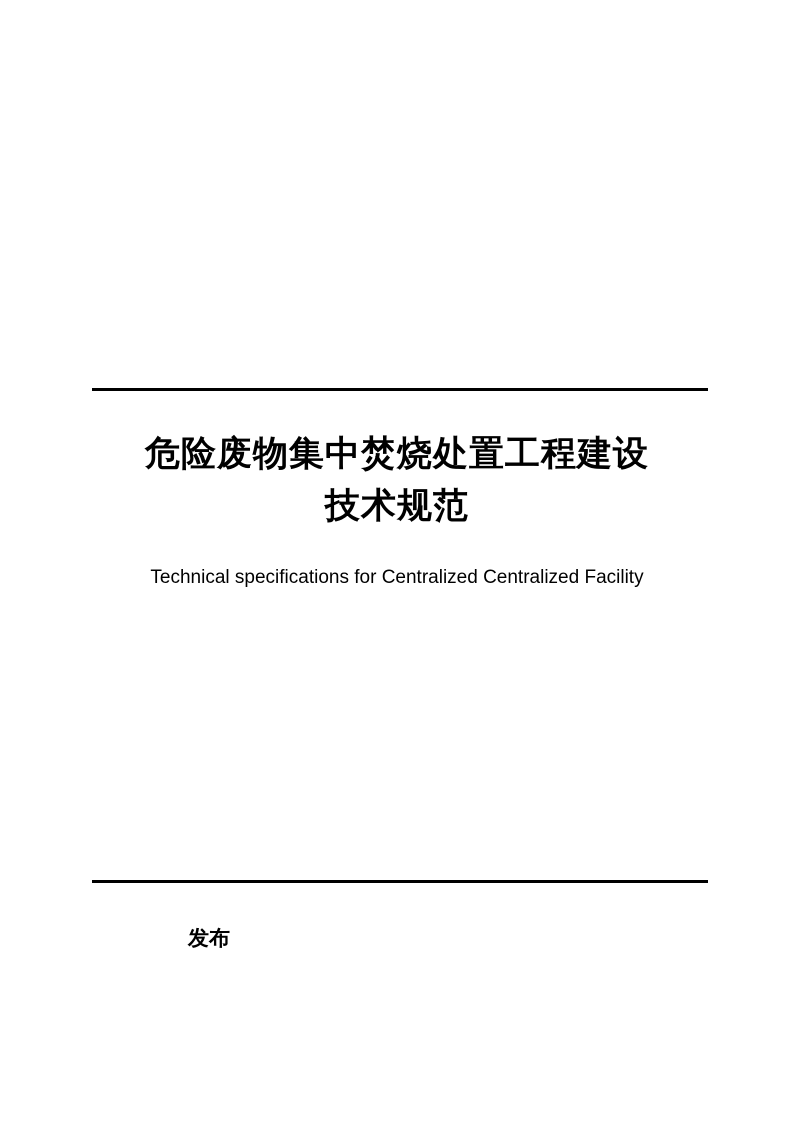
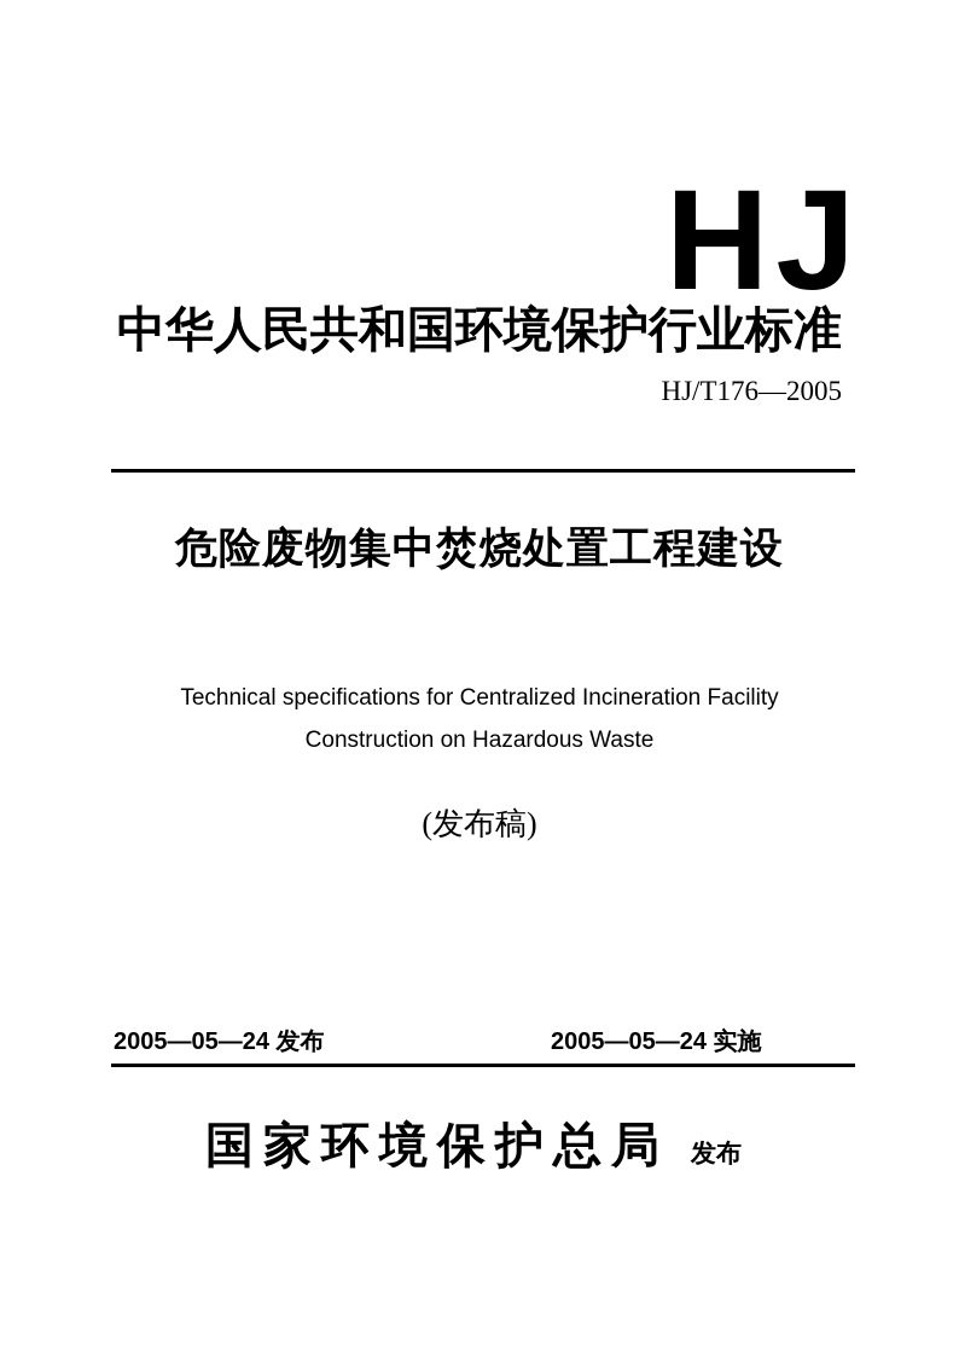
+ HJ
+ 中华人民共和国环境保护行业标准
+ HJ/T176—2005
  危险废物集中焚烧处置工程建设
- 技术规范
- Technical specifications for Centralized Centralized Facility
+ Technical specifications for Centralized Incineration Facility
+ Construction on Hazardous Waste
+ (发布稿)
+ 2005—05—24 发布
+ 2005—05—24 实施
+ 国家环境保护总局
  发布
